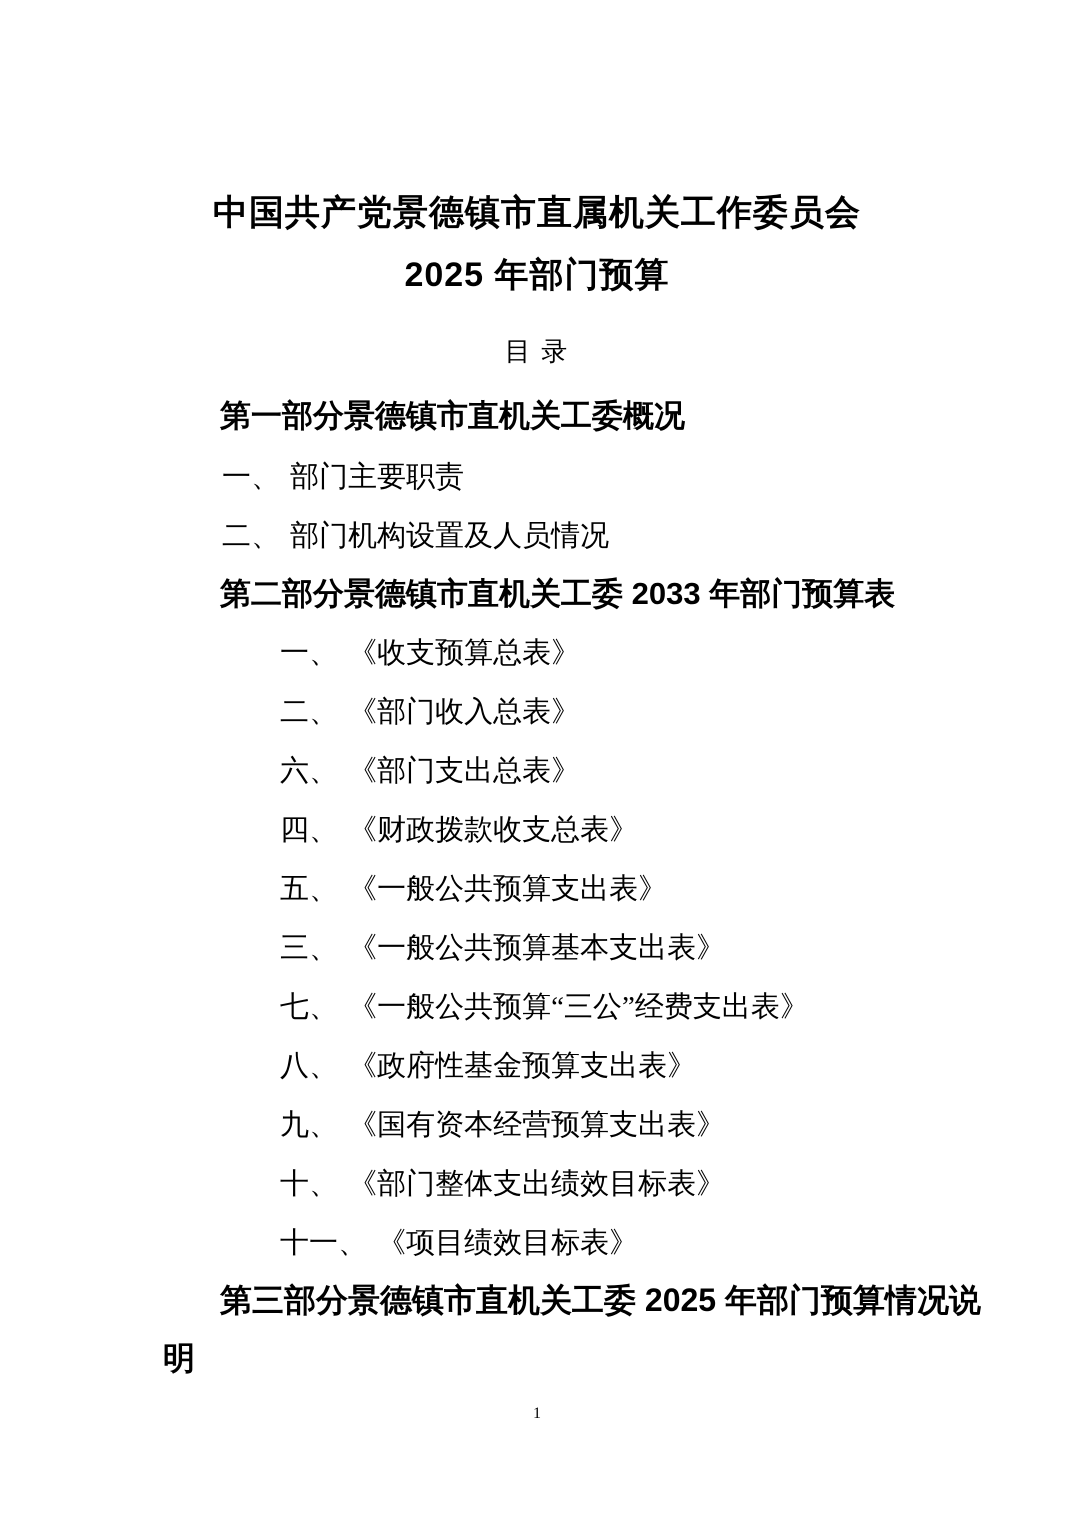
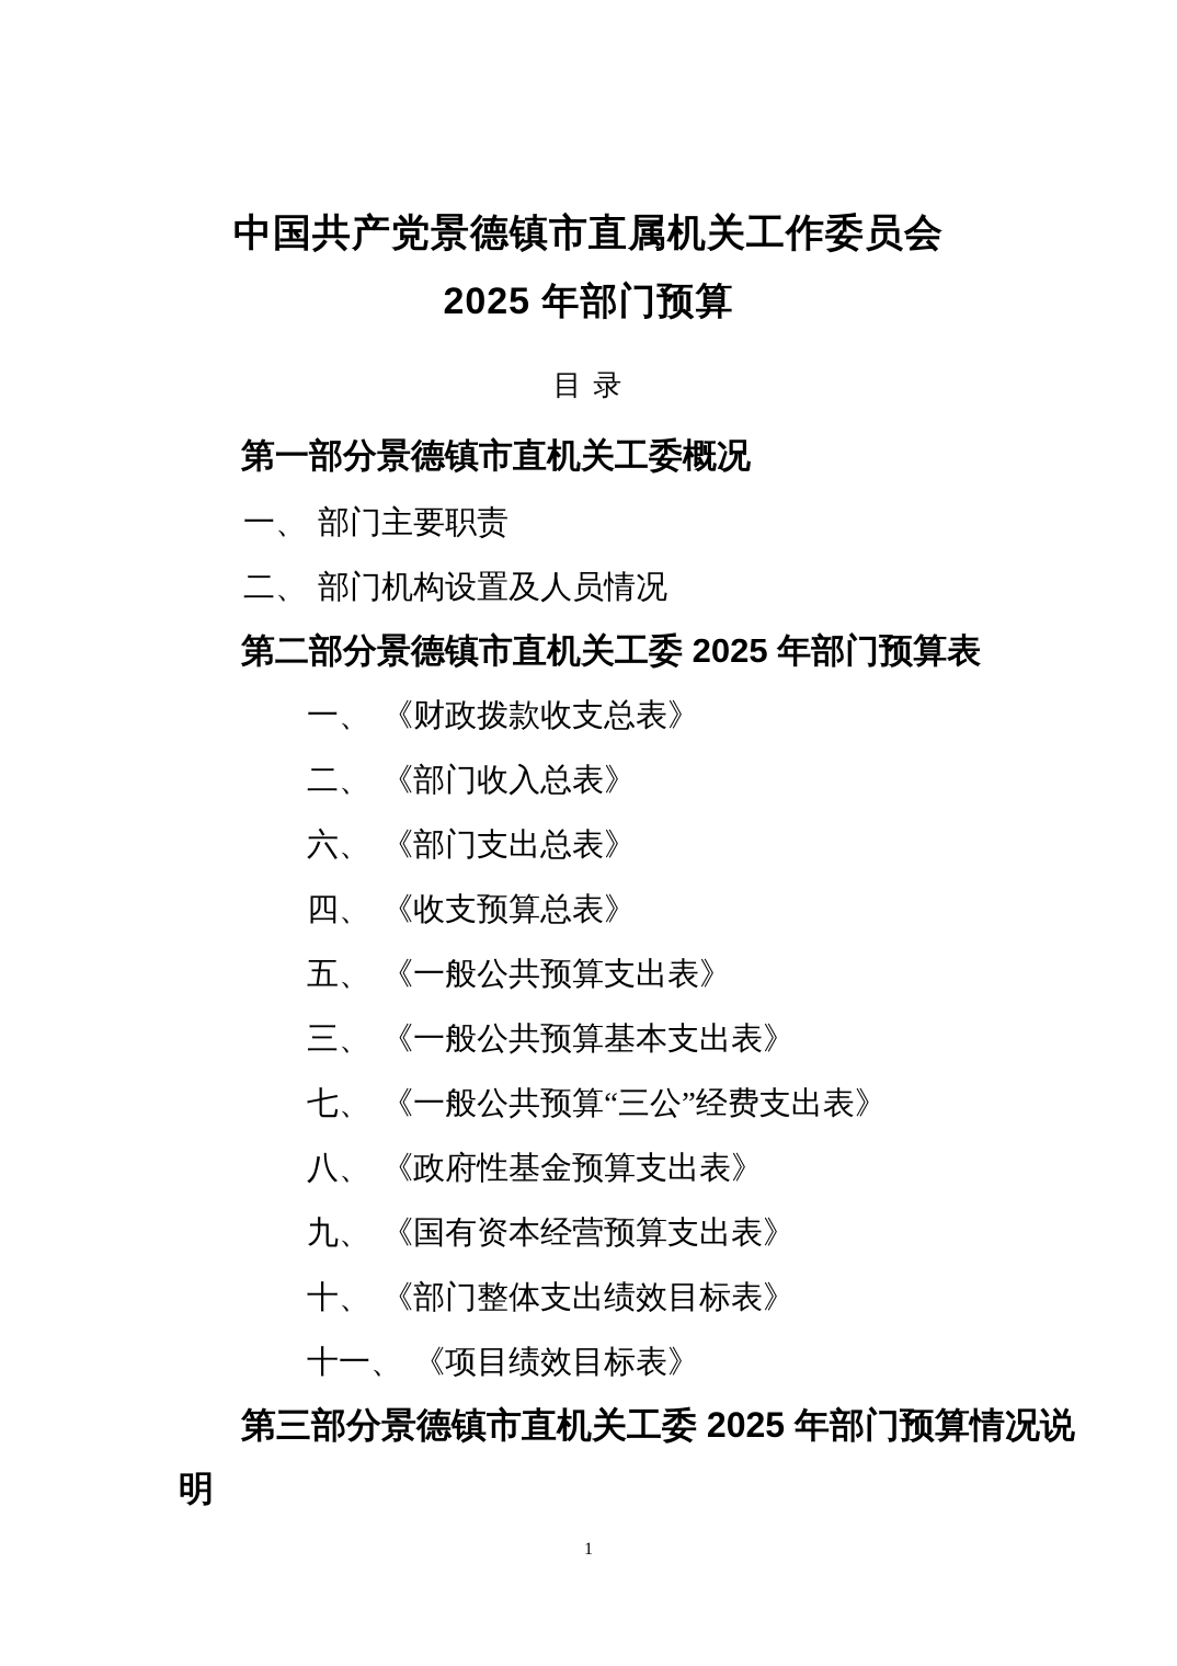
  中国共产党景德镇市直属机关工作委员会
  2025 年部门预算
  目 录
  第一部分景德镇市直机关工委概况
  一、 部门主要职责
  二、 部门机构设置及人员情况
- 第二部分景德镇市直机关工委 2033 年部门预算表
+ 第二部分景德镇市直机关工委 2025 年部门预算表
- 一、 《收支预算总表》
+ 一、 《财政拨款收支总表》
  二、 《部门收入总表》
  六、 《部门支出总表》
- 四、 《财政拨款收支总表》
+ 四、 《收支预算总表》
  五、 《一般公共预算支出表》
  三、 《一般公共预算基本支出表》
  七、 《一般公共预算“三公”经费支出表》
  八、 《政府性基金预算支出表》
  九、 《国有资本经营预算支出表》
  十、 《部门整体支出绩效目标表》
  十一、 《项目绩效目标表》
  第三部分景德镇市直机关工委 2025 年部门预算情况说
  明
  1
